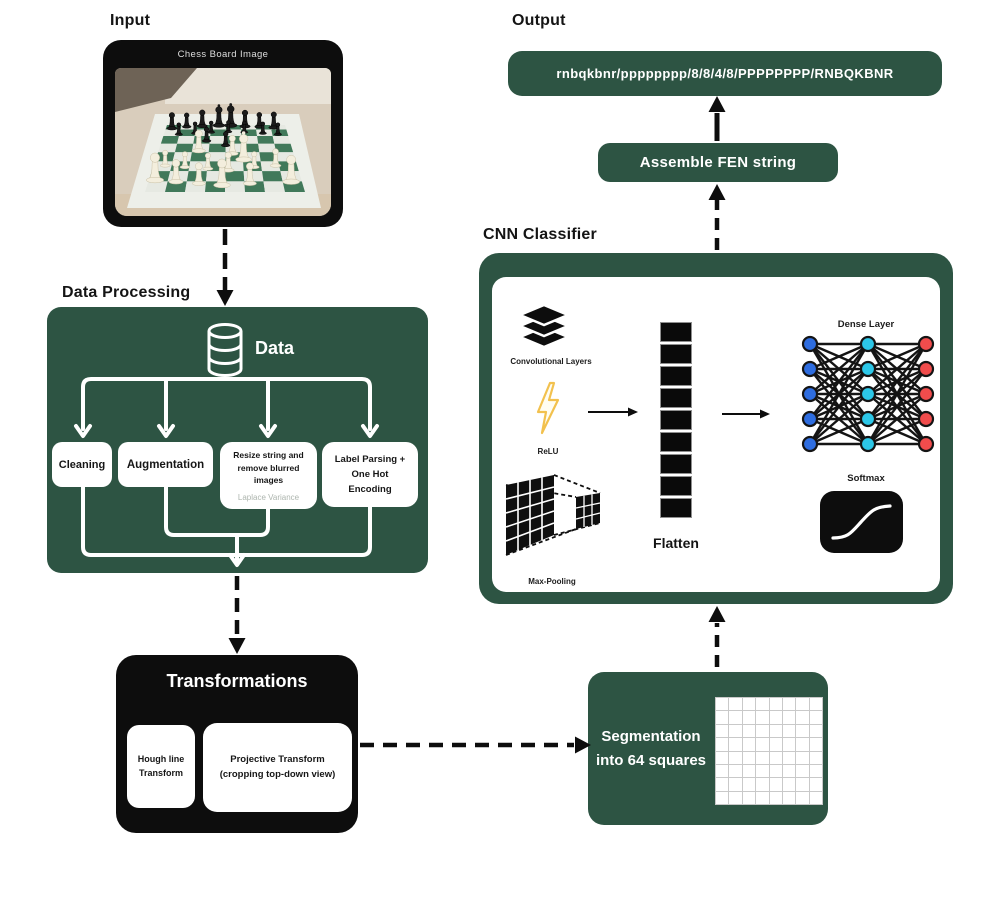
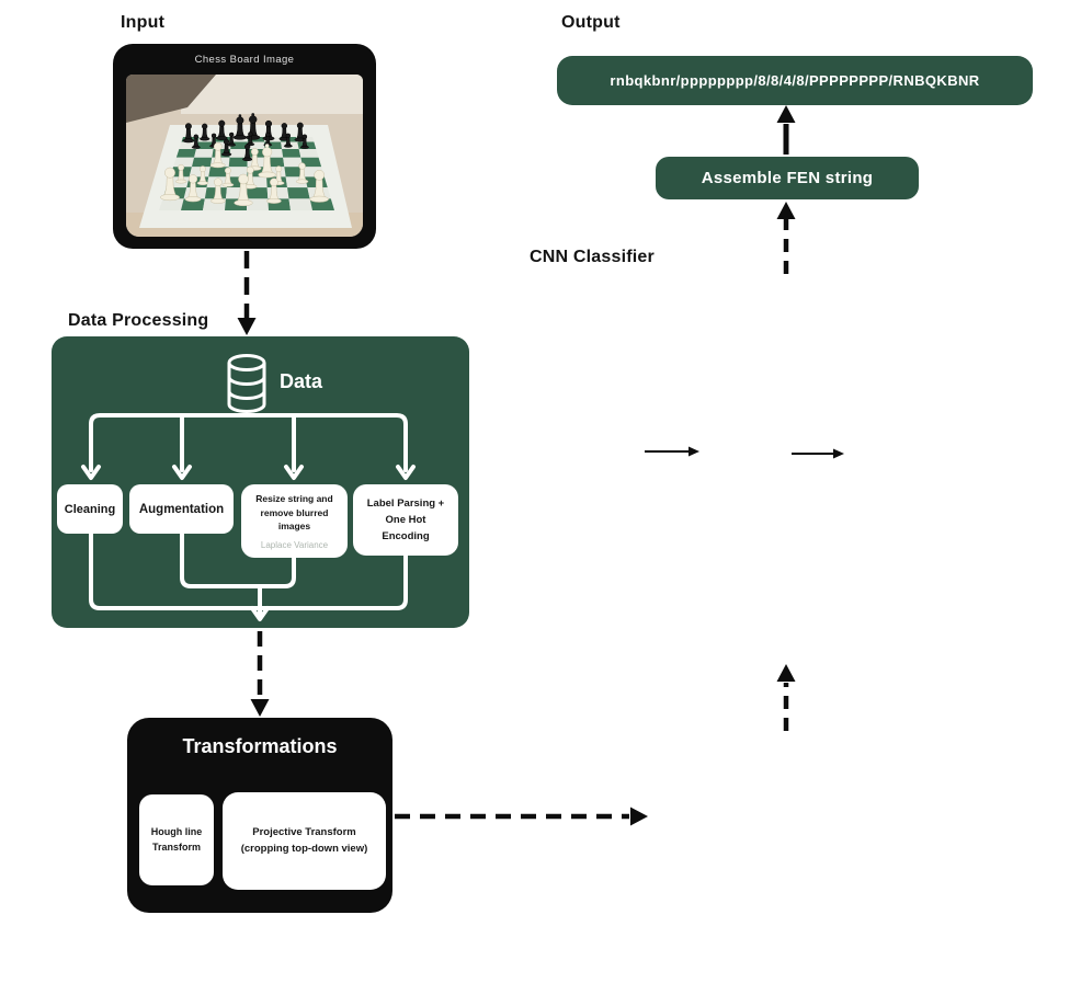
  Input
  Chess Board Image
  Output
  rnbqkbnr/pppppppp/8/8/4/8/PPPPPPPP/RNBQKBNR
  Assemble FEN string
  CNN Classifier
- Convolutional Layers
- ReLU
- Max-Pooling
- Flatten
- Dense Layer
- Softmax
- Segmentation into 64 squares
  Transformations
  Hough line Transform
  Projective Transform (cropping top-down view)
  Data Processing
  Data
  Cleaning
  Augmentation
  Resize string and remove blurred images
  Laplace Variance
  Label Parsing + One Hot Encoding
